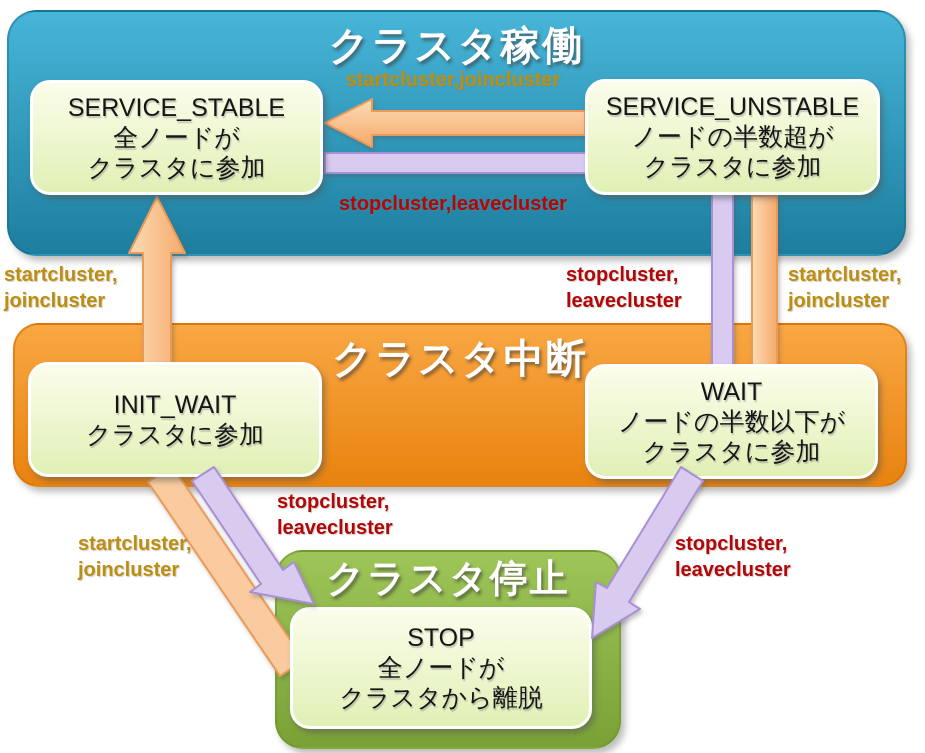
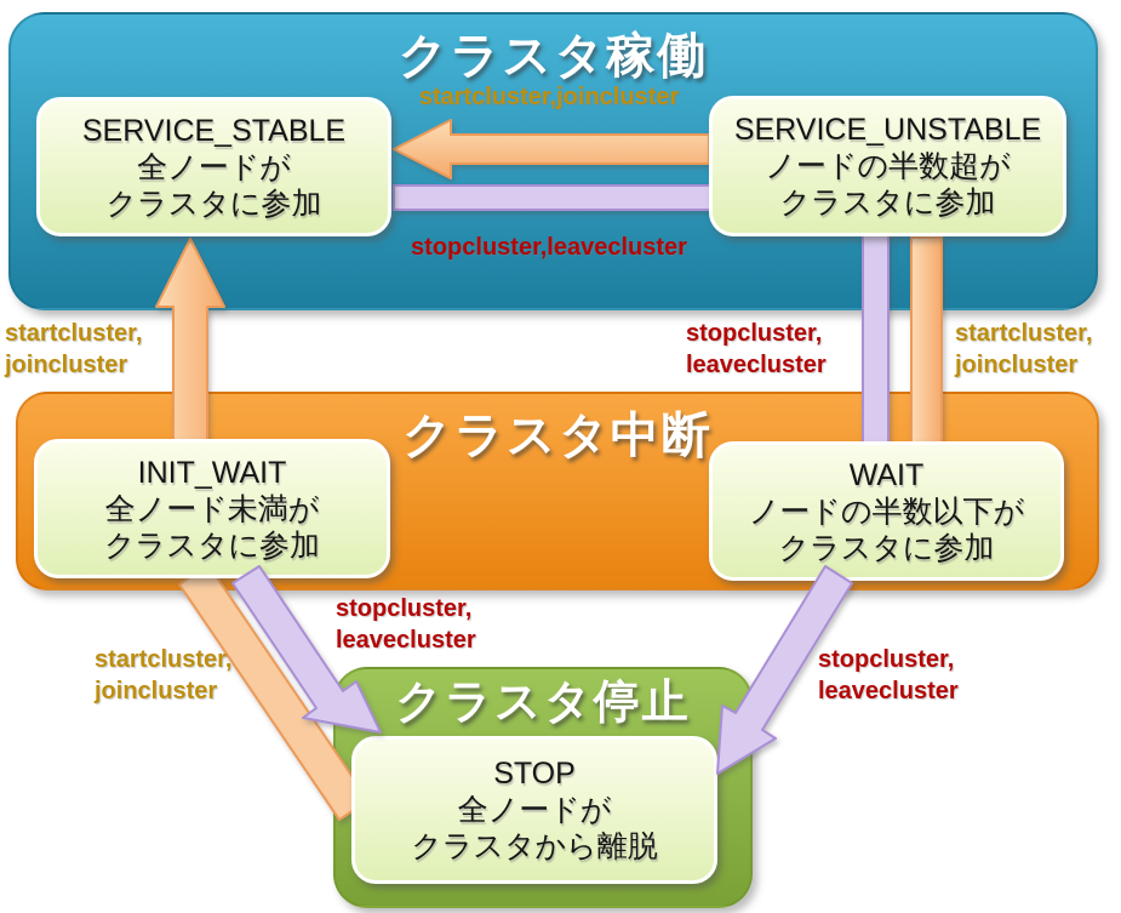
  クラスタ稼働
  クラスタ中断
  クラスタ停止
  SERVICE_STABLE
  全ノードが
  クラスタに参加
  SERVICE_UNSTABLE
  ノードの半数超が
  クラスタに参加
  INIT_WAIT
+ 全ノード未満が
  クラスタに参加
  WAIT
  ノードの半数以下が
  クラスタに参加
  STOP
  全ノードが
  クラスタから離脱
  startcluster,joincluster
  stopcluster,leavecluster
  startcluster,
  joincluster
  stopcluster,
  leavecluster
  startcluster,
  joincluster
  startcluster,
  joincluster
  stopcluster,
  leavecluster
  stopcluster,
  leavecluster
